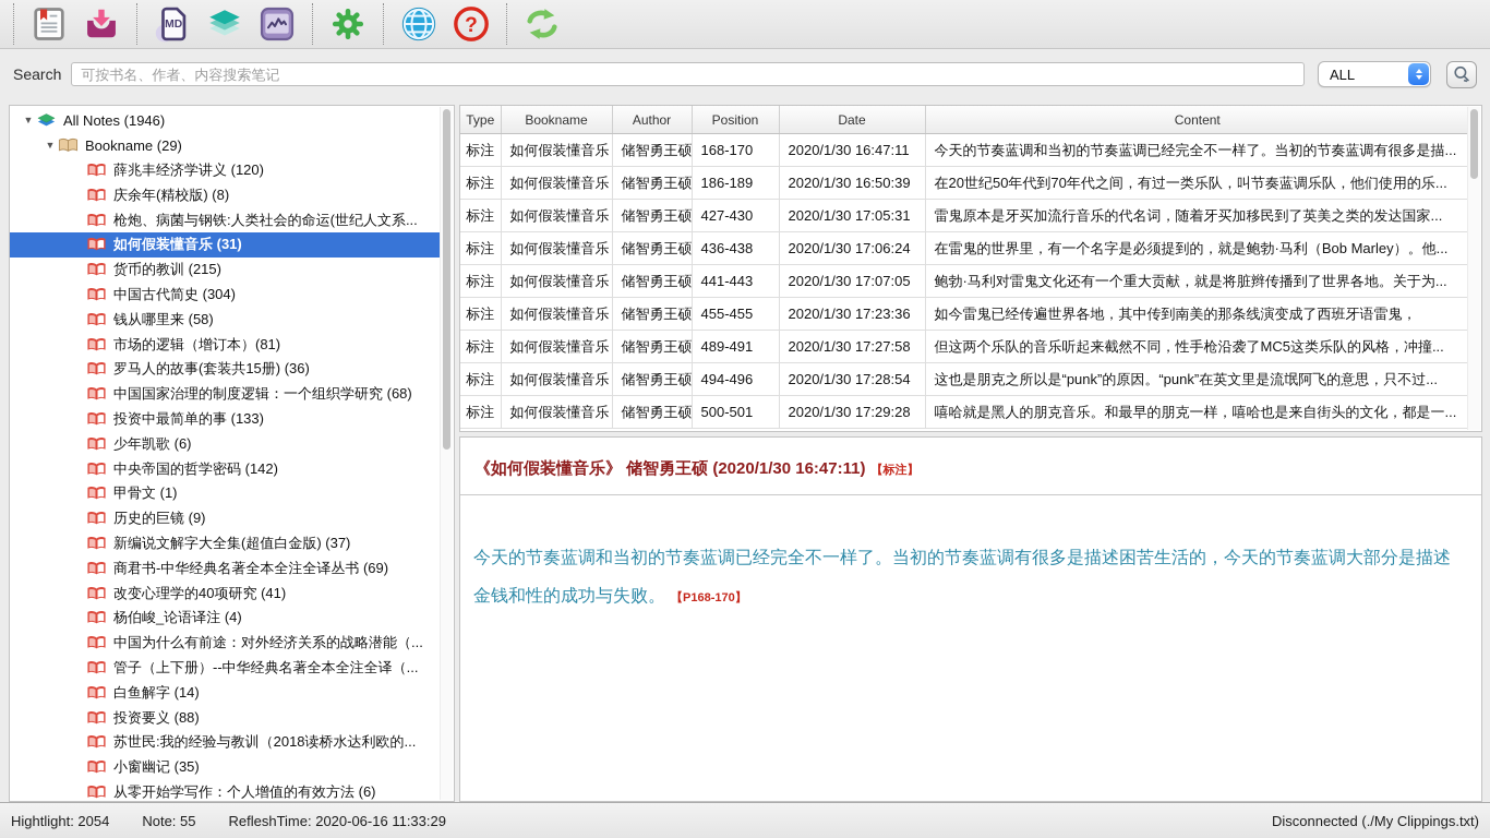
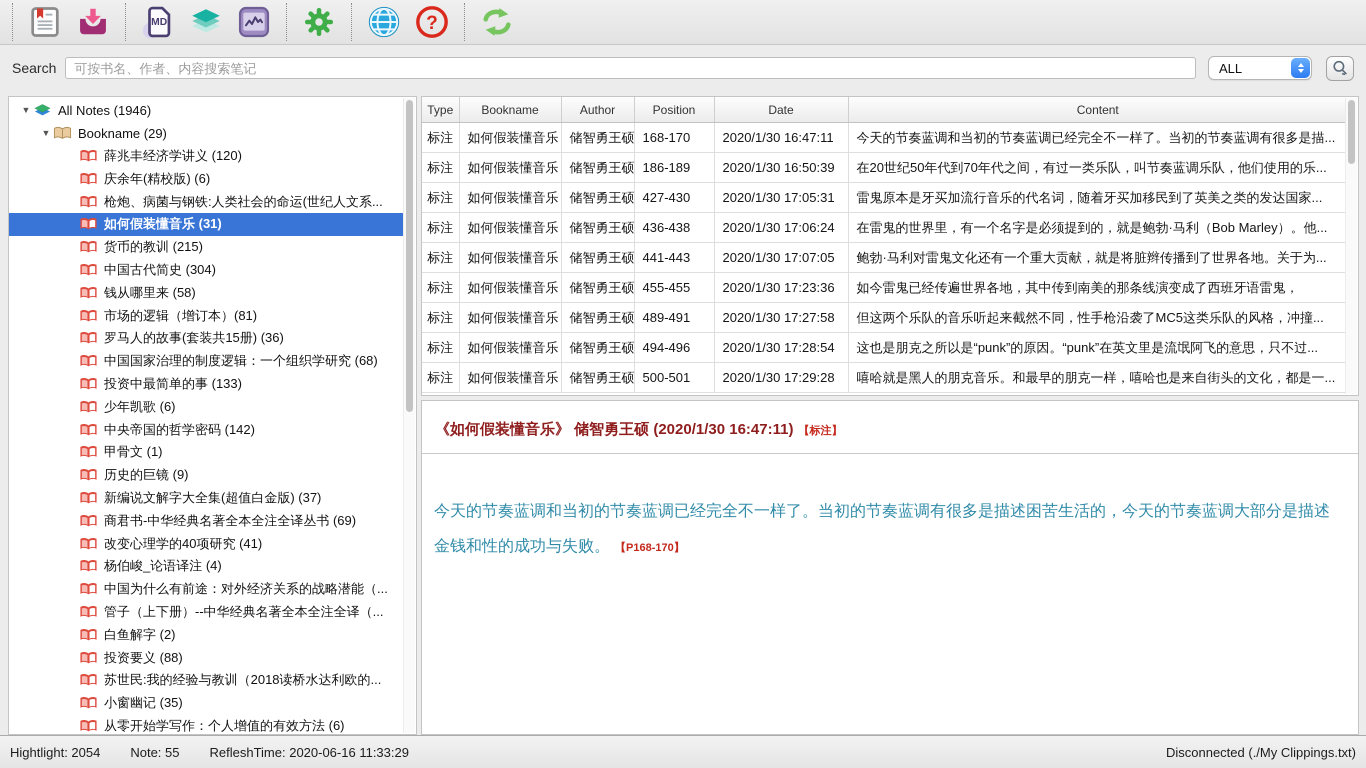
  MD
  ?
  Search
  可按书名、作者、内容搜索笔记
  ALL
  ▼
  All Notes (1946)
  ▼
  Bookname (29)
  薛兆丰经济学讲义 (120)
- 庆余年(精校版) (8)
+ 庆余年(精校版) (6)
  枪炮、病菌与钢铁:人类社会的命运(世纪人文系...
  如何假装懂音乐 (31)
  货币的教训 (215)
  中国古代简史 (304)
  钱从哪里来 (58)
  市场的逻辑（增订本）(81)
  罗马人的故事(套装共15册) (36)
  中国国家治理的制度逻辑：一个组织学研究 (68)
  投资中最简单的事 (133)
  少年凯歌 (6)
  中央帝国的哲学密码 (142)
  甲骨文 (1)
  历史的巨镜 (9)
  新编说文解字大全集(超值白金版) (37)
  商君书-中华经典名著全本全注全译丛书 (69)
  改变心理学的40项研究 (41)
  杨伯峻_论语译注 (4)
  中国为什么有前途：对外经济关系的战略潜能（...
  管子（上下册）--中华经典名著全本全注全译（...
- 白鱼解字 (14)
+ 白鱼解字 (2)
  投资要义 (88)
  苏世民:我的经验与教训（2018读桥水达利欧的...
  小窗幽记 (35)
  从零开始学写作：个人增值的有效方法 (6)
  Type	Bookname	Author	Position	Date	Content
  标注	如何假装懂音乐	储智勇王硕	168-170	2020/1/30 16:47:11	今天的节奏蓝调和当初的节奏蓝调已经完全不一样了。当初的节奏蓝调有很多是描...
  标注	如何假装懂音乐	储智勇王硕	186-189	2020/1/30 16:50:39	在20世纪50年代到70年代之间，有过一类乐队，叫节奏蓝调乐队，他们使用的乐...
  标注	如何假装懂音乐	储智勇王硕	427-430	2020/1/30 17:05:31	雷鬼原本是牙买加流行音乐的代名词，随着牙买加移民到了英美之类的发达国家...
  标注	如何假装懂音乐	储智勇王硕	436-438	2020/1/30 17:06:24	在雷鬼的世界里，有一个名字是必须提到的，就是鲍勃·马利（Bob Marley）。他...
  标注	如何假装懂音乐	储智勇王硕	441-443	2020/1/30 17:07:05	鲍勃·马利对雷鬼文化还有一个重大贡献，就是将脏辫传播到了世界各地。关于为...
  标注	如何假装懂音乐	储智勇王硕	455-455	2020/1/30 17:23:36	如今雷鬼已经传遍世界各地，其中传到南美的那条线演变成了西班牙语雷鬼，
  标注	如何假装懂音乐	储智勇王硕	489-491	2020/1/30 17:27:58	但这两个乐队的音乐听起来截然不同，性手枪沿袭了MC5这类乐队的风格，冲撞...
  标注	如何假装懂音乐	储智勇王硕	494-496	2020/1/30 17:28:54	这也是朋克之所以是“punk”的原因。“punk”在英文里是流氓阿飞的意思，只不过...
  标注	如何假装懂音乐	储智勇王硕	500-501	2020/1/30 17:29:28	嘻哈就是黑人的朋克音乐。和最早的朋克一样，嘻哈也是来自街头的文化，都是一...
  《如何假装懂音乐》 储智勇王硕 (2020/1/30 16:47:11) 【标注】
  今天的节奏蓝调和当初的节奏蓝调已经完全不一样了。当初的节奏蓝调有很多是描述困苦生活的，今天的节奏蓝调大部分是描述金钱和性的成功与失败。 【P168-170】
  Hightlight: 2054
  Note: 55
  RefleshTime: 2020-06-16 11:33:29
  Disconnected (./My Clippings.txt)
